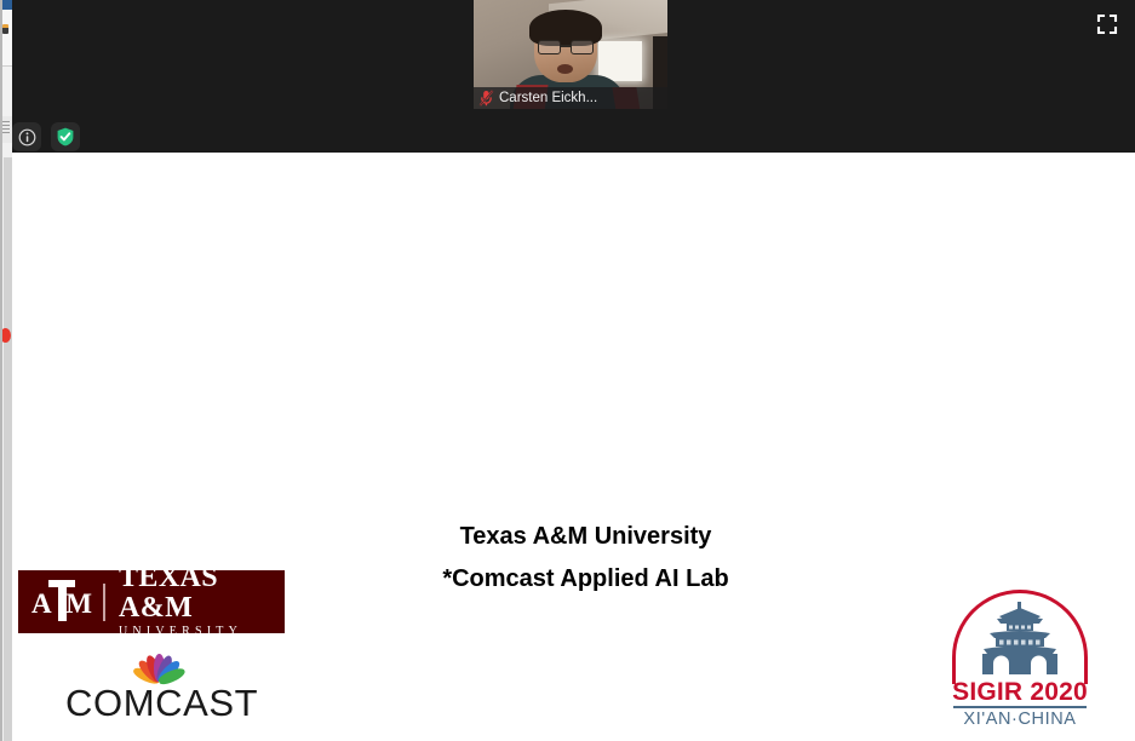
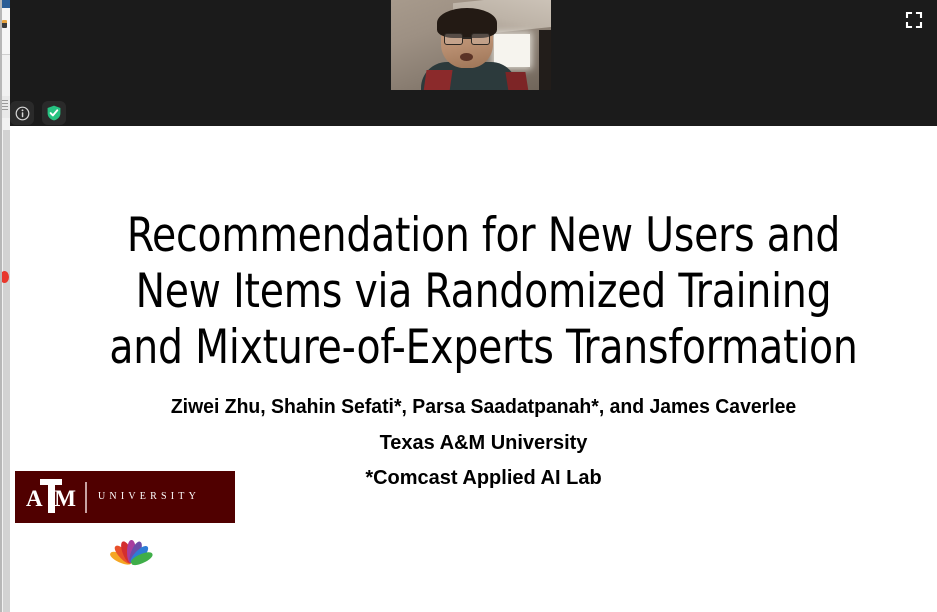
+ Recommendation for New Users and
+ New Items via Randomized Training
+ and Mixture-of-Experts Transformation
+ Ziwei Zhu, Shahin Sefati*, Parsa Saadatpanah*, and James Caverlee
  Texas A&M University
  *Comcast Applied AI Lab
  A
  M
- TEXAS A&M
  UNIVERSITY
- COMCAST
- SIGIR 2020
- XI'AN·CHINA
- Carsten Eickh...
